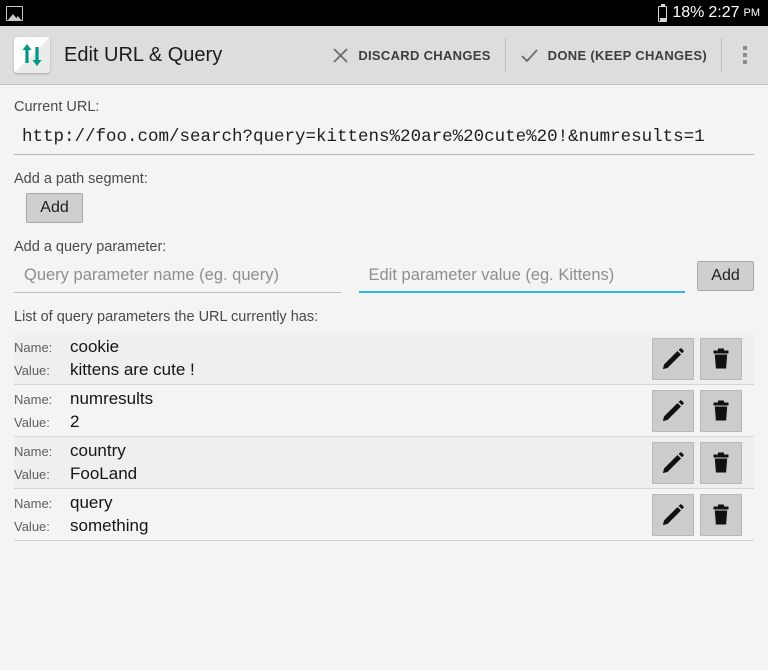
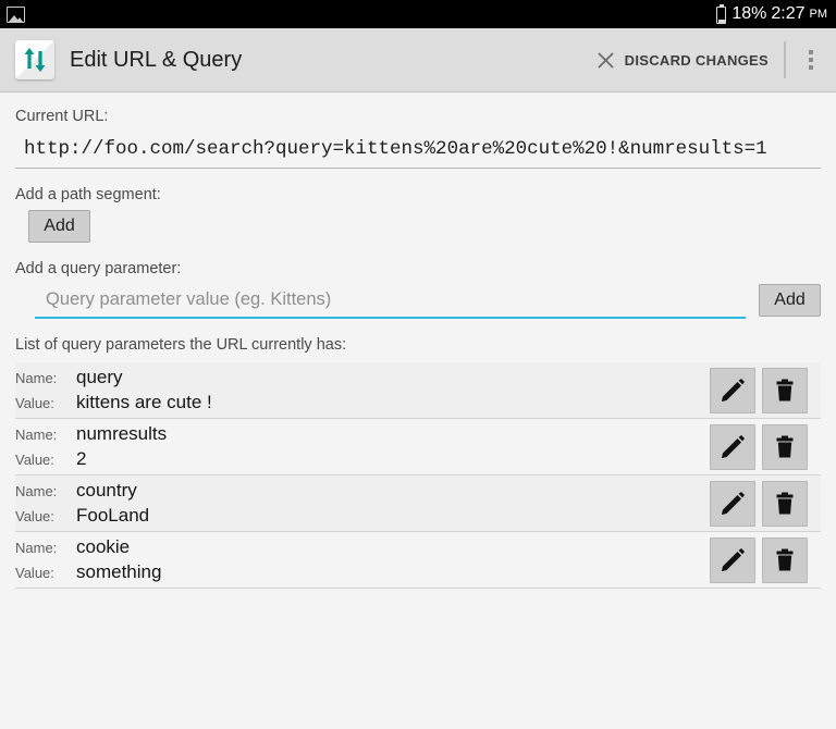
  18%
  2:27
  PM
  Edit URL & Query
  DISCARD CHANGES
- DONE (KEEP CHANGES)
  Current URL:
  http://foo.com/search?query=kittens%20are%20cute%20!&numresults=1
  Add a path segment:
  Add
  Add a query parameter:
- Query parameter name (eg. query)
- Edit parameter value (eg. Kittens)
+ Query parameter value (eg. Kittens)
  Add
  List of query parameters the URL currently has:
  Name:
- cookie
+ query
  Value:
  kittens are cute !
  Name:
  numresults
  Value:
  2
  Name:
  country
  Value:
  FooLand
  Name:
- query
+ cookie
  Value:
  something
